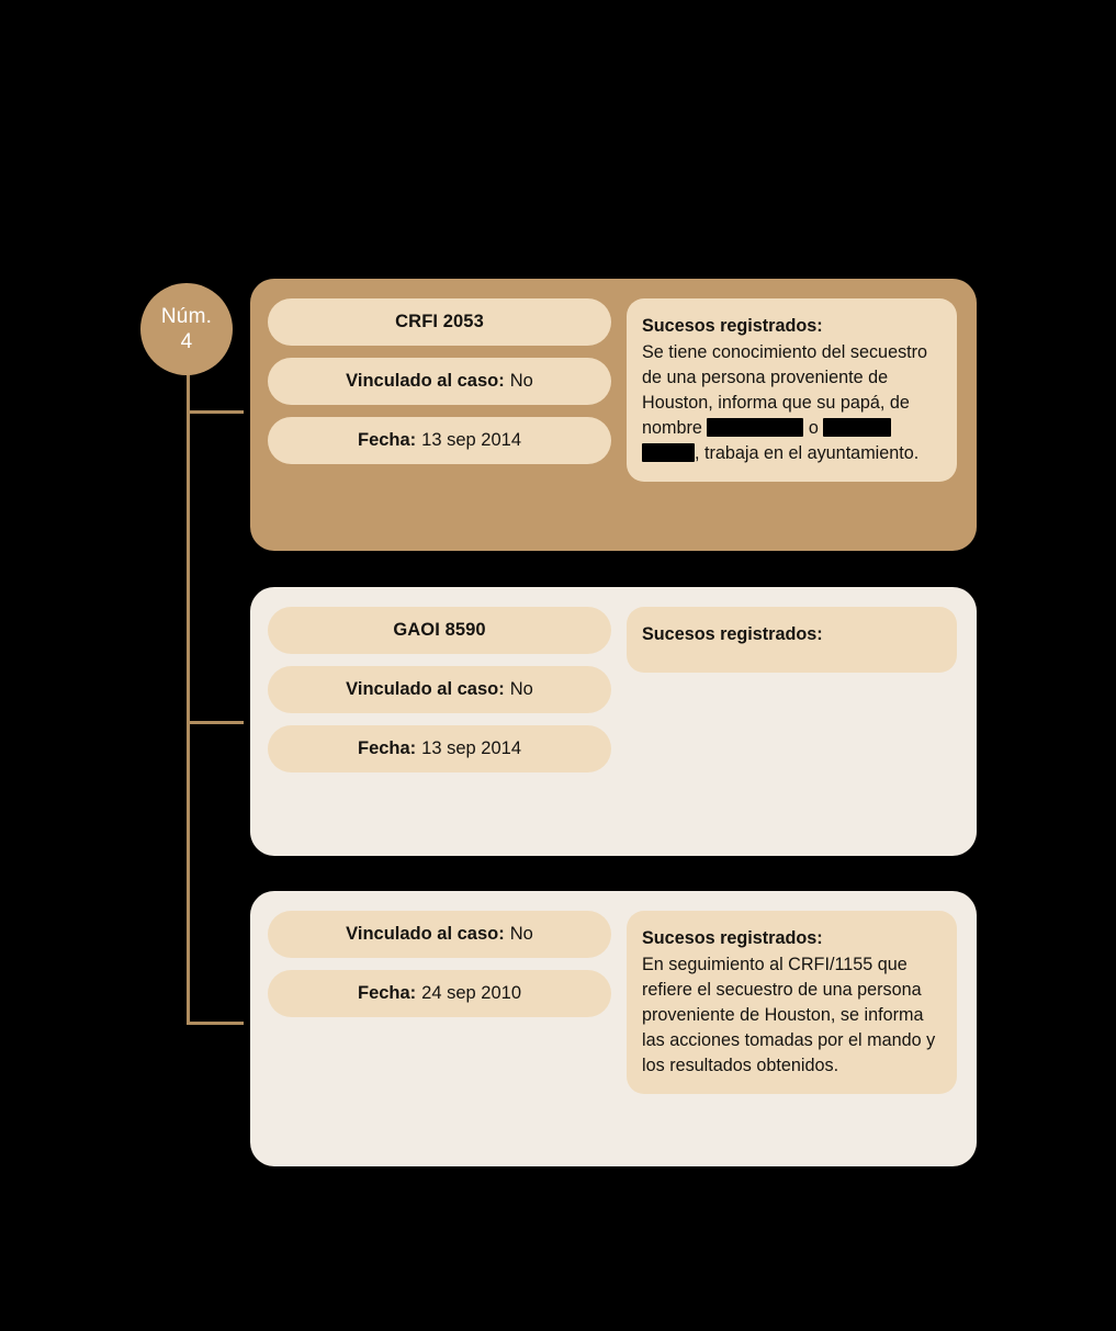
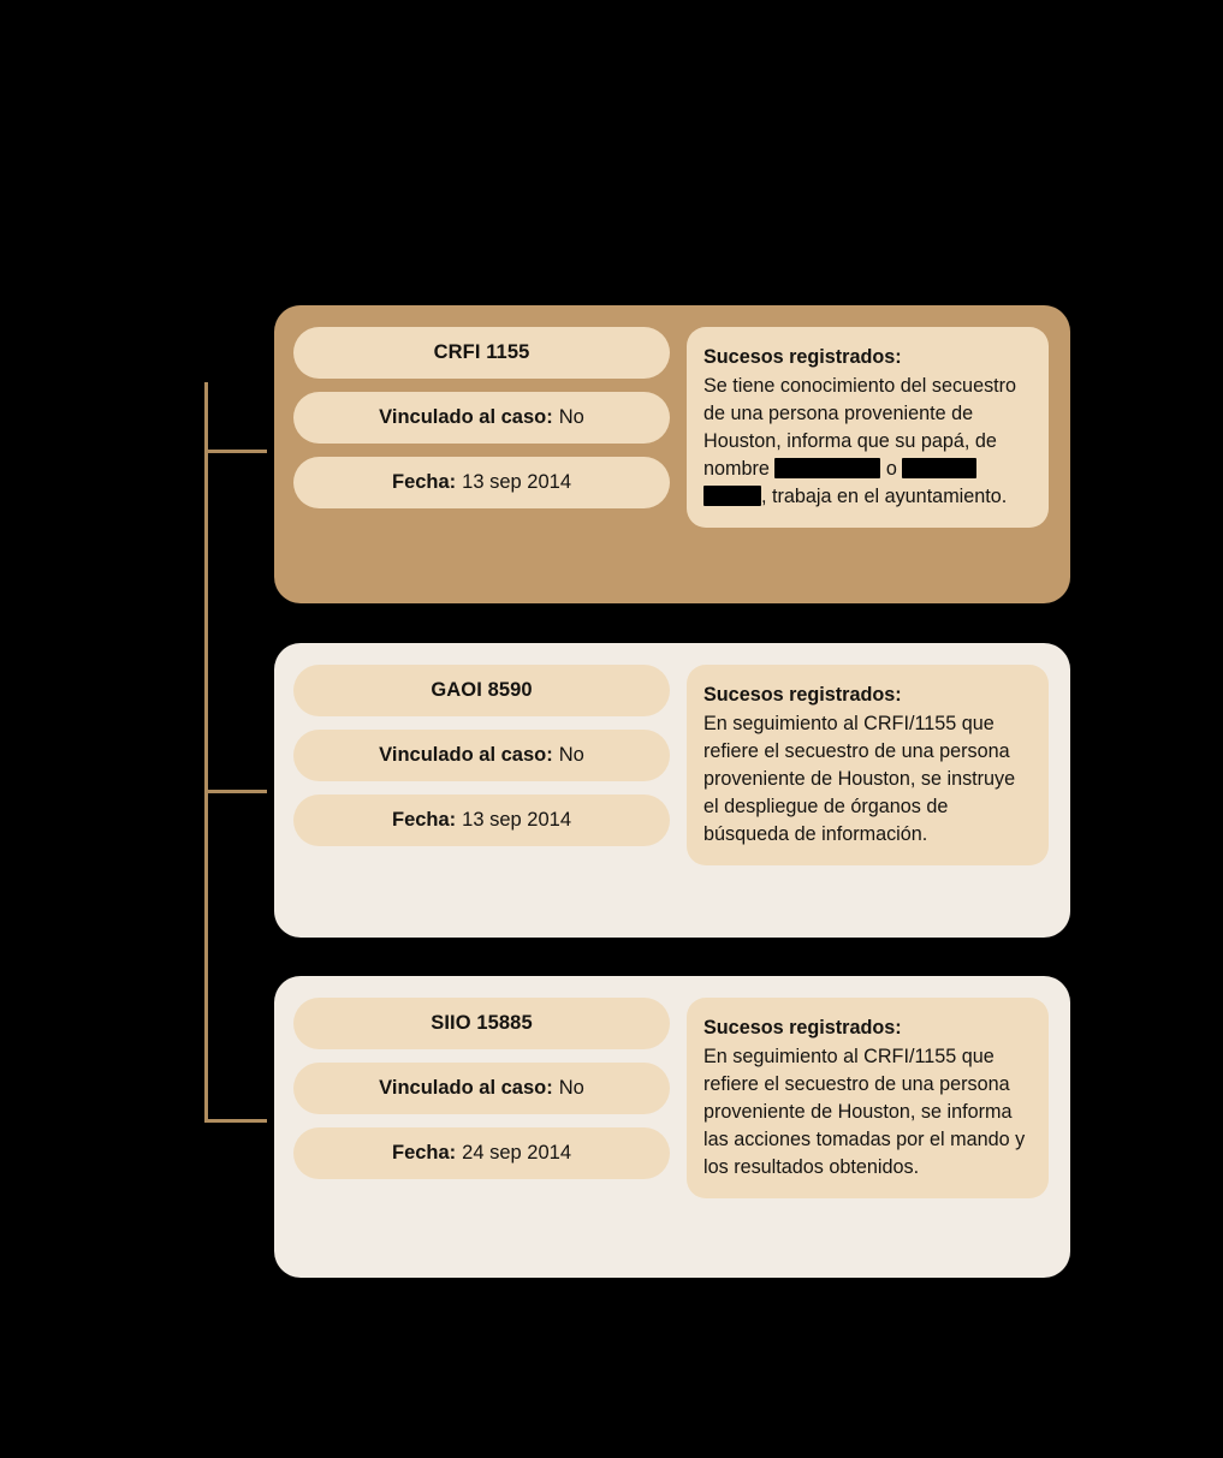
- Núm.
- 4
- CRFI 2053
+ CRFI 1155
  Vinculado al caso:
  No
  Fecha:
  13 sep 2014
  Sucesos registrados:
  Se tiene conocimiento del secuestro de una persona proveniente de Houston, informa que su papá, de nombre o , trabaja en el ayuntamiento.
  GAOI 8590
  Vinculado al caso:
  No
  Fecha:
  13 sep 2014
  Sucesos registrados:
+ En seguimiento al CRFI/1155 que refiere el secuestro de una persona proveniente de Houston, se instruye el despliegue de órganos de búsqueda de información.
+ SIIO 15885
  Vinculado al caso:
  No
  Fecha:
- 24 sep 2010
+ 24 sep 2014
  Sucesos registrados:
  En seguimiento al CRFI/1155 que refiere el secuestro de una persona proveniente de Houston, se informa las acciones tomadas por el mando y los resultados obtenidos.
